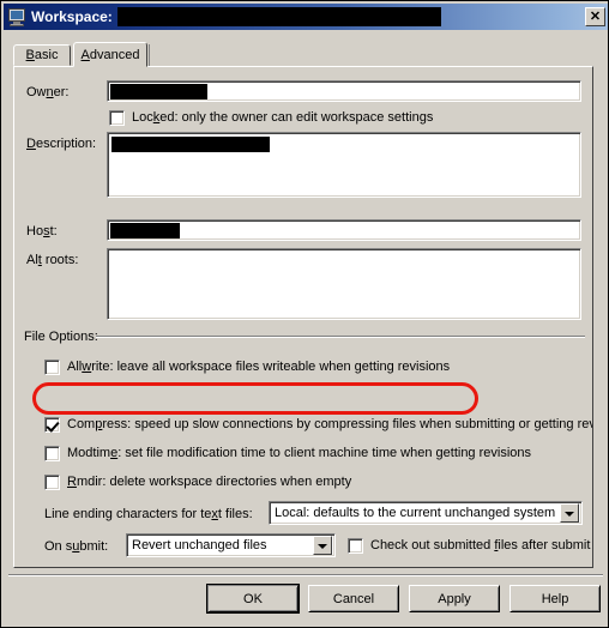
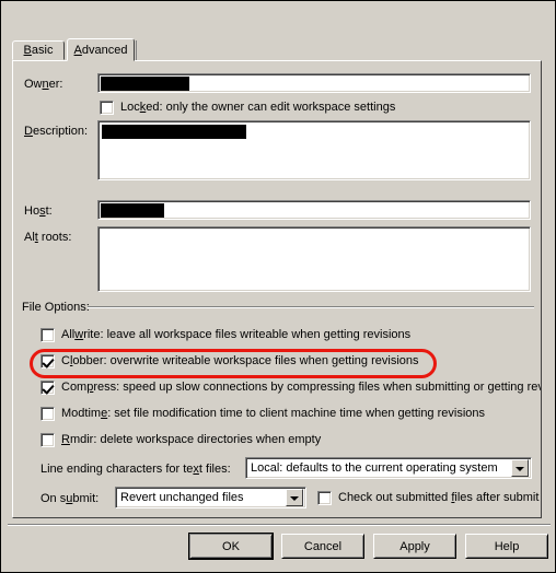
- Workspace:
- ✕
  Basic
  Advanced
  Owner:
  Locked: only the owner can edit workspace settings
  Description:
  Host:
  Alt roots:
  File Options:
  Allwrite: leave all workspace files writeable when getting revisions
+ Clobber: overwrite writeable workspace files when getting revisions
  Compress: speed up slow connections by compressing files when submitting or getting re
  Modtime: set file modification time to client machine time when getting revisions
  Rmdir: delete workspace directories when empty
  Line ending characters for text files:
- Local: defaults to the current unchanged system
+ Local: defaults to the current operating system
  On submit:
  Revert unchanged files
  Check out submitted files after submit
  OK
  Cancel
  Apply
  Help
